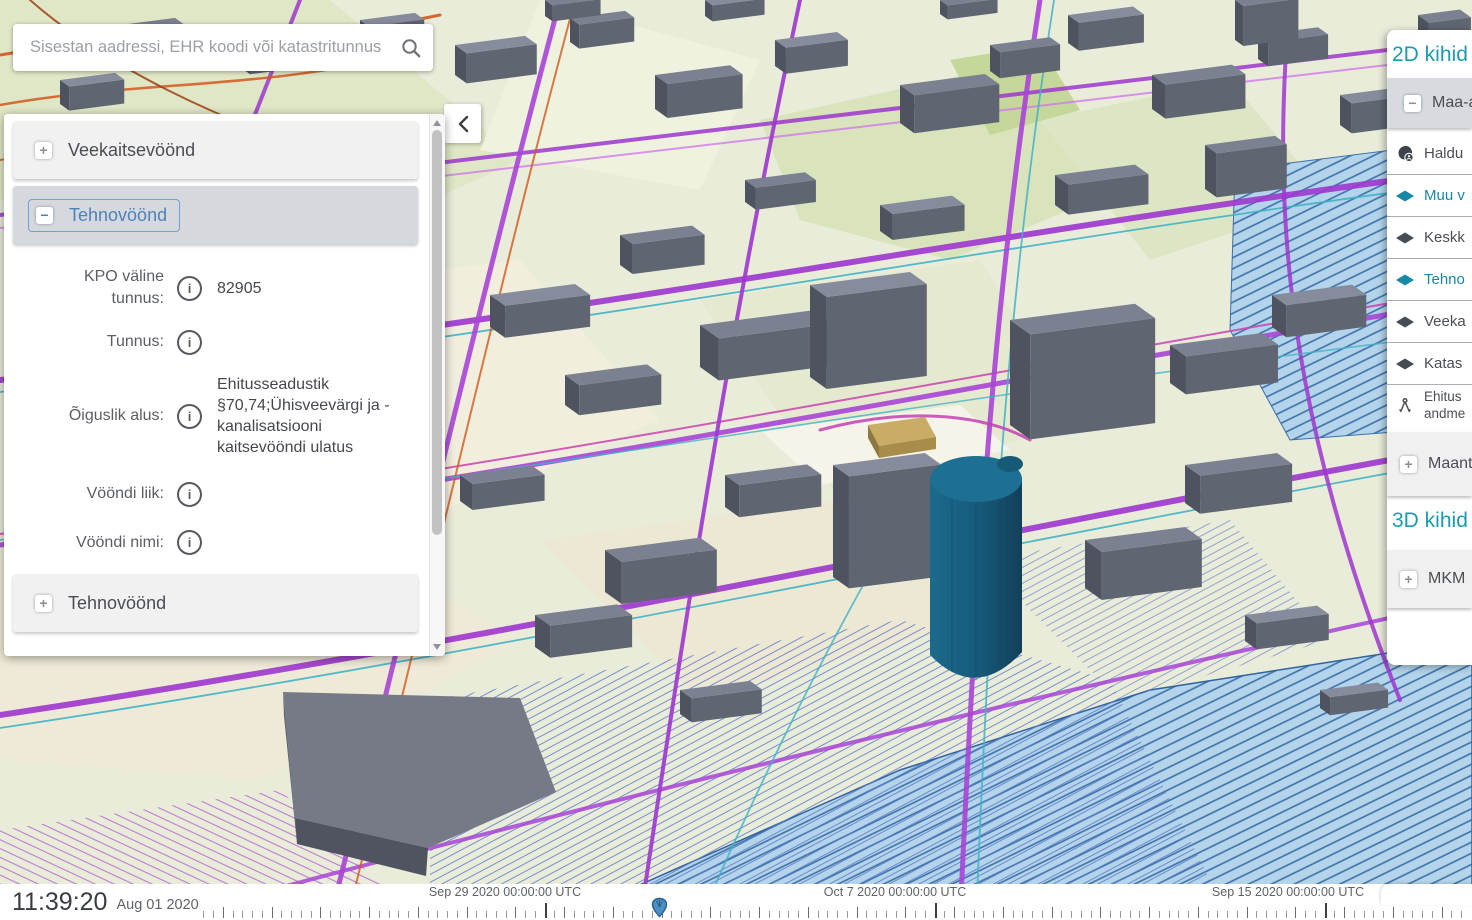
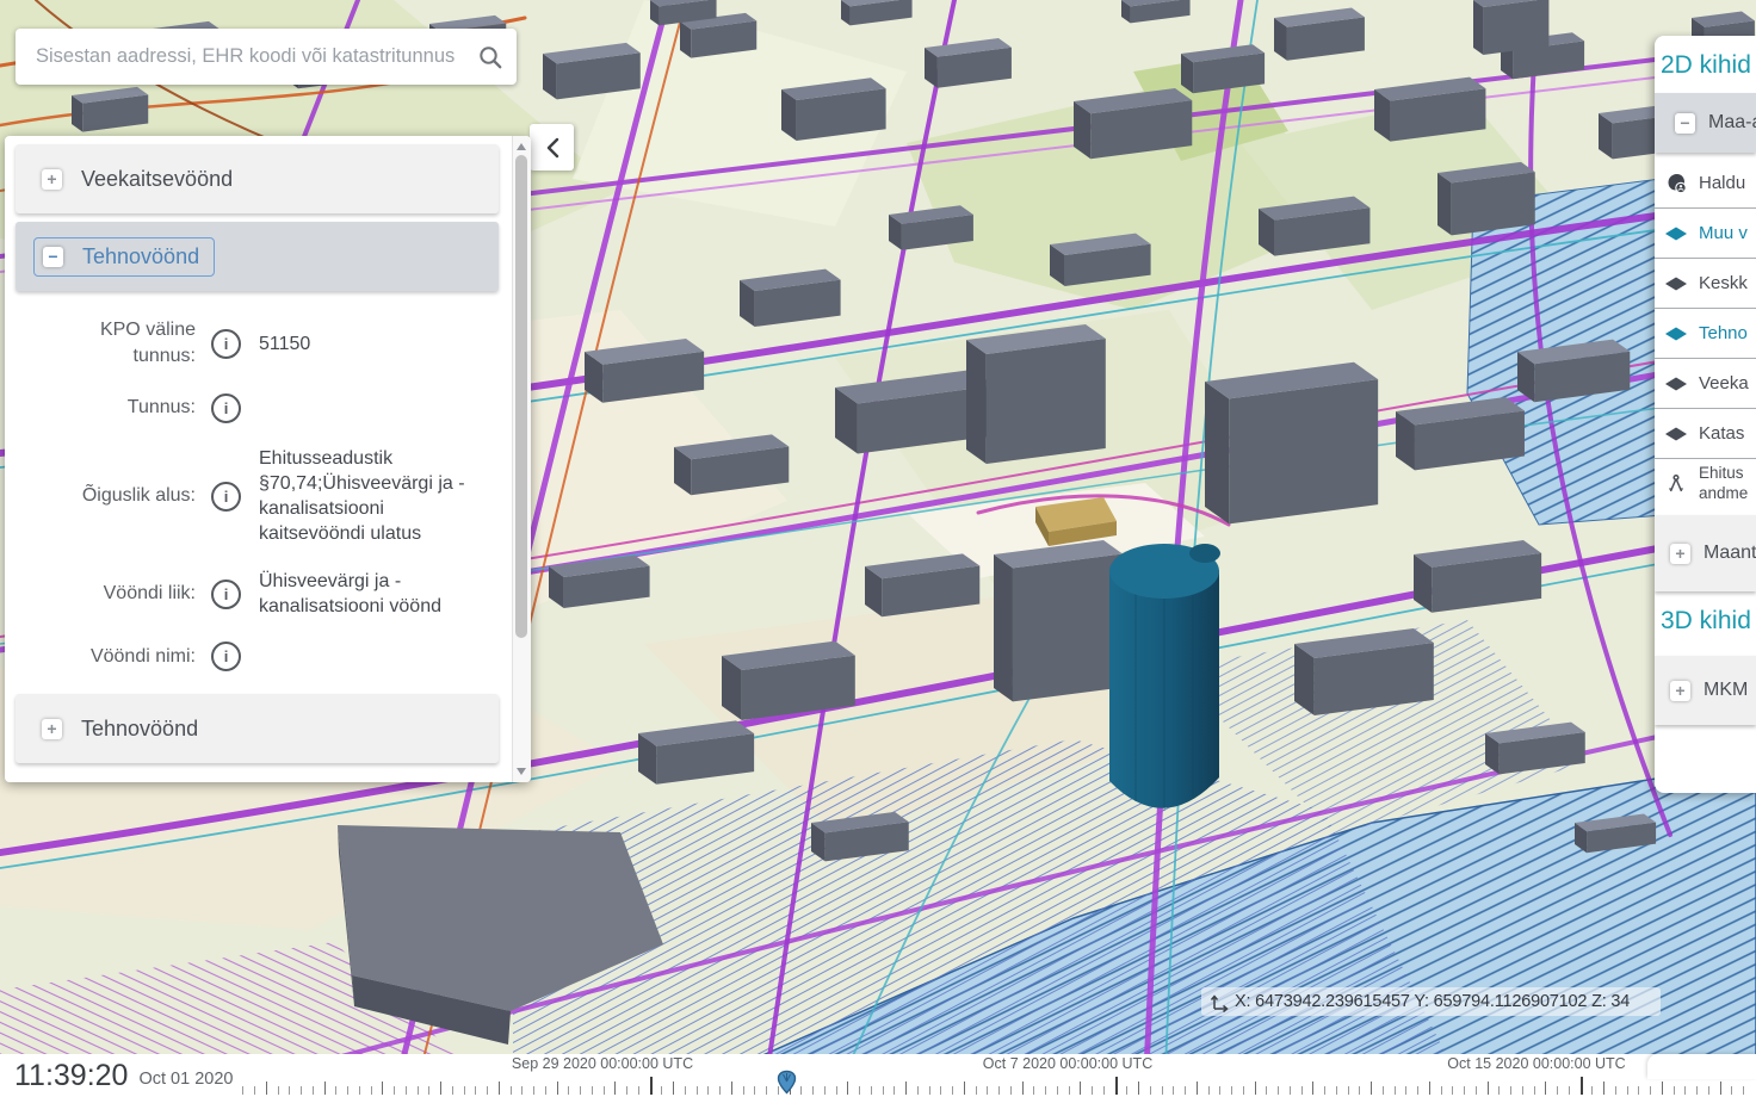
  Sisestan aadressi, EHR koodi või katastritunnus
  +
  Veekaitsevöönd
  −
  Tehnovöönd
  KPO väline
  tunnus:
  i
- 82905
+ 51150
  Tunnus:
  i
  Õiguslik alus:
  i
  Ehitusseadustik
  §70,74;Ühisveevärgi ja -
  kanalisatsiooni
  kaitsevööndi ulatus
  Vööndi liik:
  i
+ Ühisveevärgi ja -
+ kanalisatsiooni vöönd
  Vööndi nimi:
  i
  +
  Tehnovöönd
  2D kihid
  −
  Maa-
  Haldu
  Muu v
  Keskk
  Tehno
  Veeka
  Katas
  Ehitus
  andme
  +
  Maant
  3D kihid
  +
  MKM
+ X: 6473942.239615457 Y: 659794.1126907102 Z: 34
  Sep 29 2020 00:00:00 UTC
  Oct 7 2020 00:00:00 UTC
- Sep 15 2020 00:00:00 UTC
+ Oct 15 2020 00:00:00 UTC
  11:39:20
- Aug 01 2020
+ Oct 01 2020
